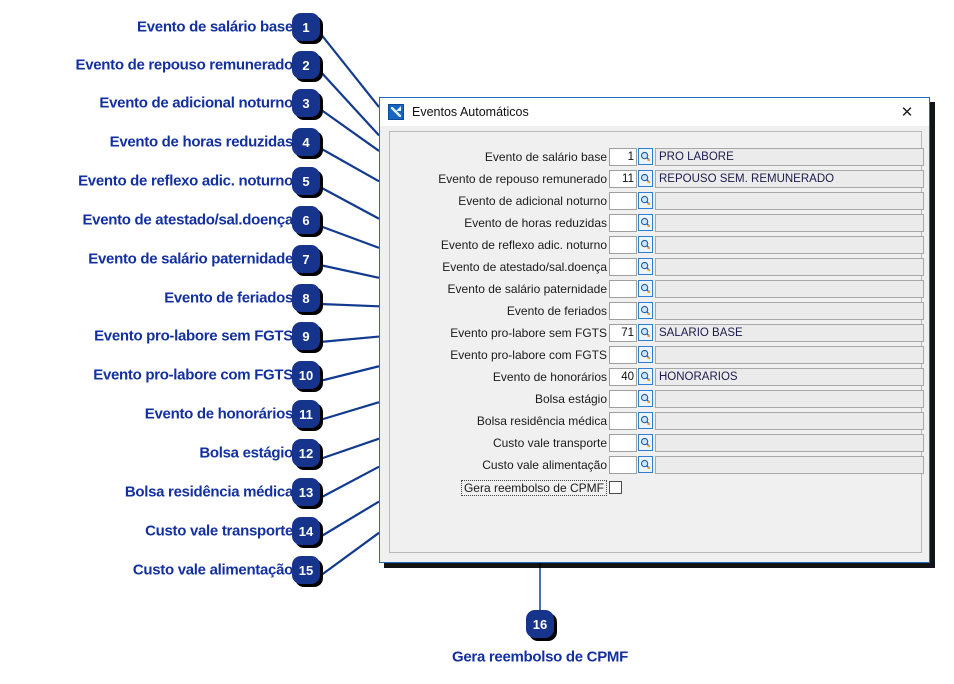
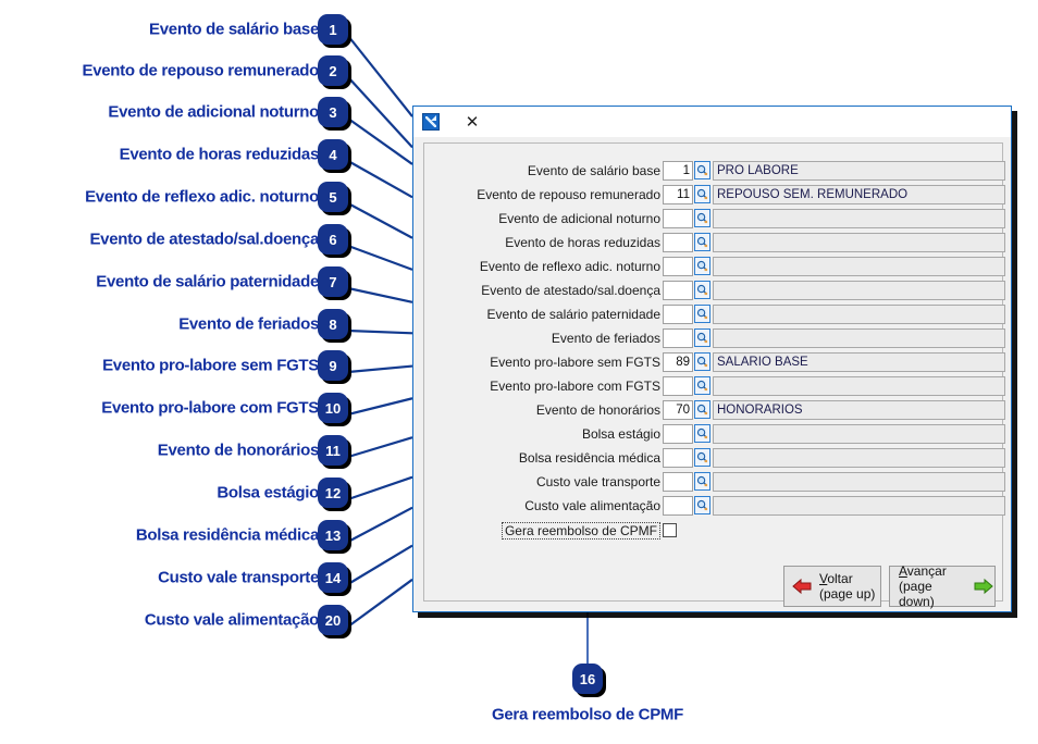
- Eventos Automáticos
  ✕
  Evento de salário base
  1
  PRO LABORE
  Evento de repouso remunerado
  11
  REPOUSO SEM. REMUNERADO
  Evento de adicional noturno
  Evento de horas reduzidas
  Evento de reflexo adic. noturno
  Evento de atestado/sal.doença
  Evento de salário paternidade
  Evento de feriados
  Evento pro-labore sem FGTS
- 71
+ 89
  SALARIO BASE
  Evento pro-labore com FGTS
  Evento de honorários
- 40
+ 70
  HONORARIOS
  Bolsa estágio
  Bolsa residência médica
  Custo vale transporte
  Custo vale alimentação
  Gera reembolso de CPMF
+ Voltar
+ (page up)
+ Avançar
+ (page down)
  Evento de salário base
  1
  Evento de repouso remunerado
  2
  Evento de adicional noturno
  3
  Evento de horas reduzidas
  4
  Evento de reflexo adic. noturno
  5
  Evento de atestado/sal.doença
  6
  Evento de salário paternidade
  7
  Evento de feriados
  8
  Evento pro-labore sem FGTS
  9
  Evento pro-labore com FGTS
  10
  Evento de honorários
  11
  Bolsa estágio
  12
  Bolsa residência médica
  13
  Custo vale transporte
  14
  Custo vale alimentação
- 15
+ 20
  Gera reembolso de CPMF
  16
